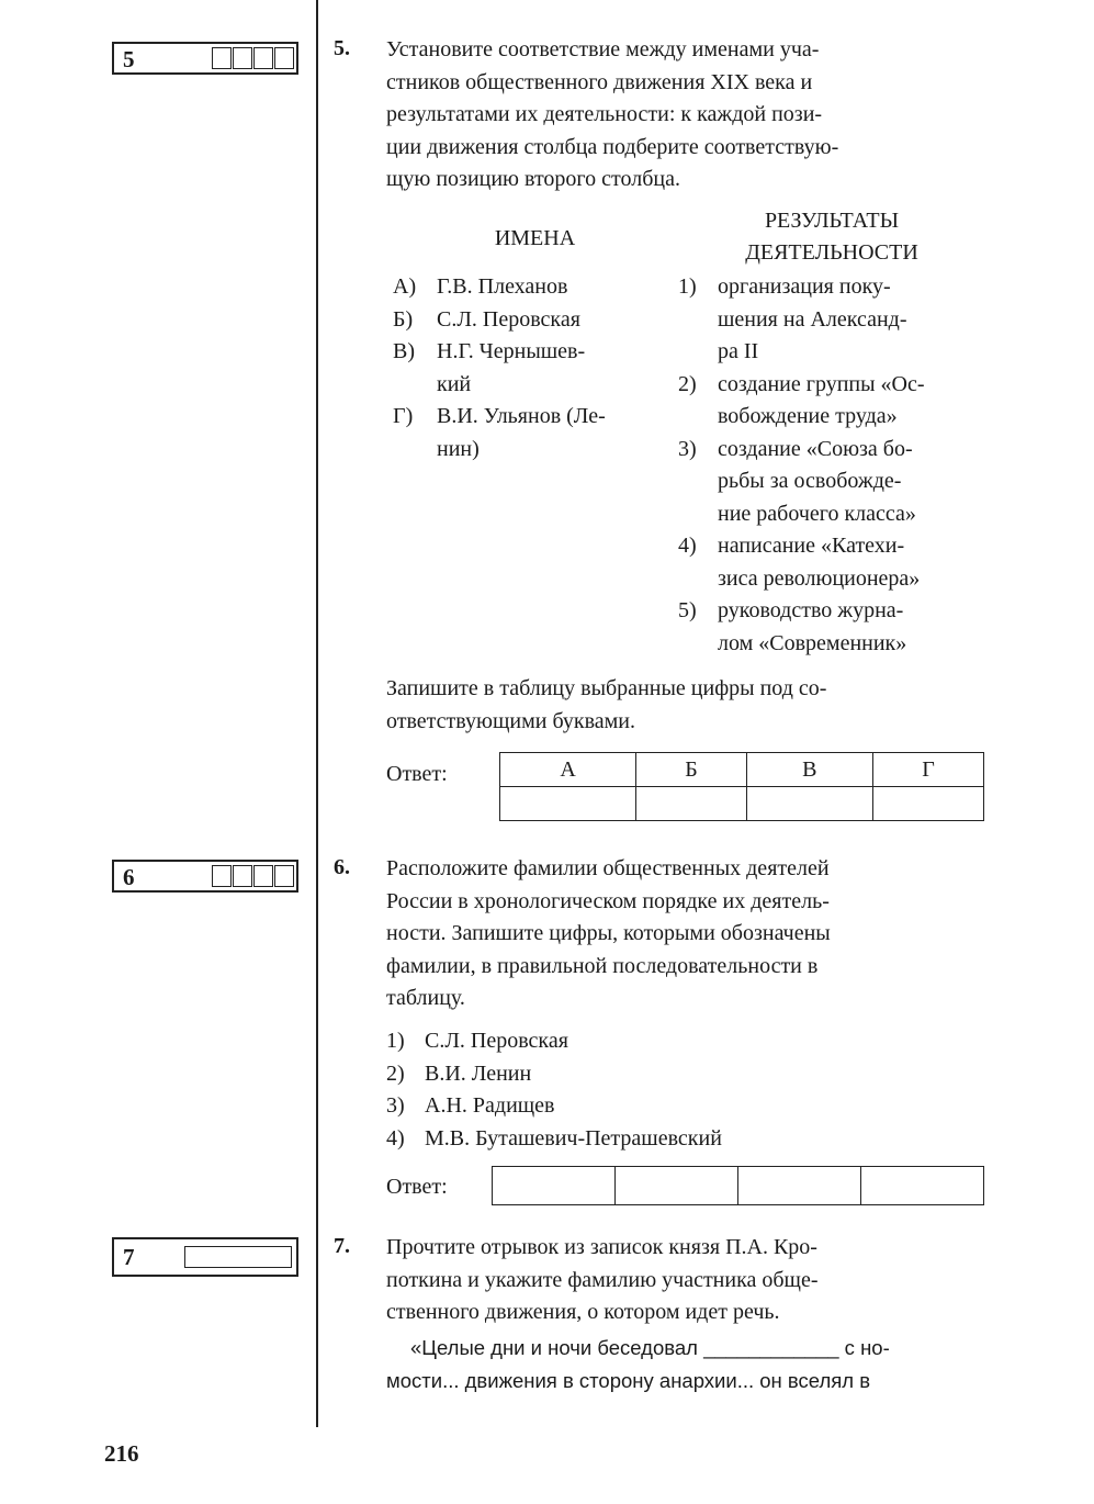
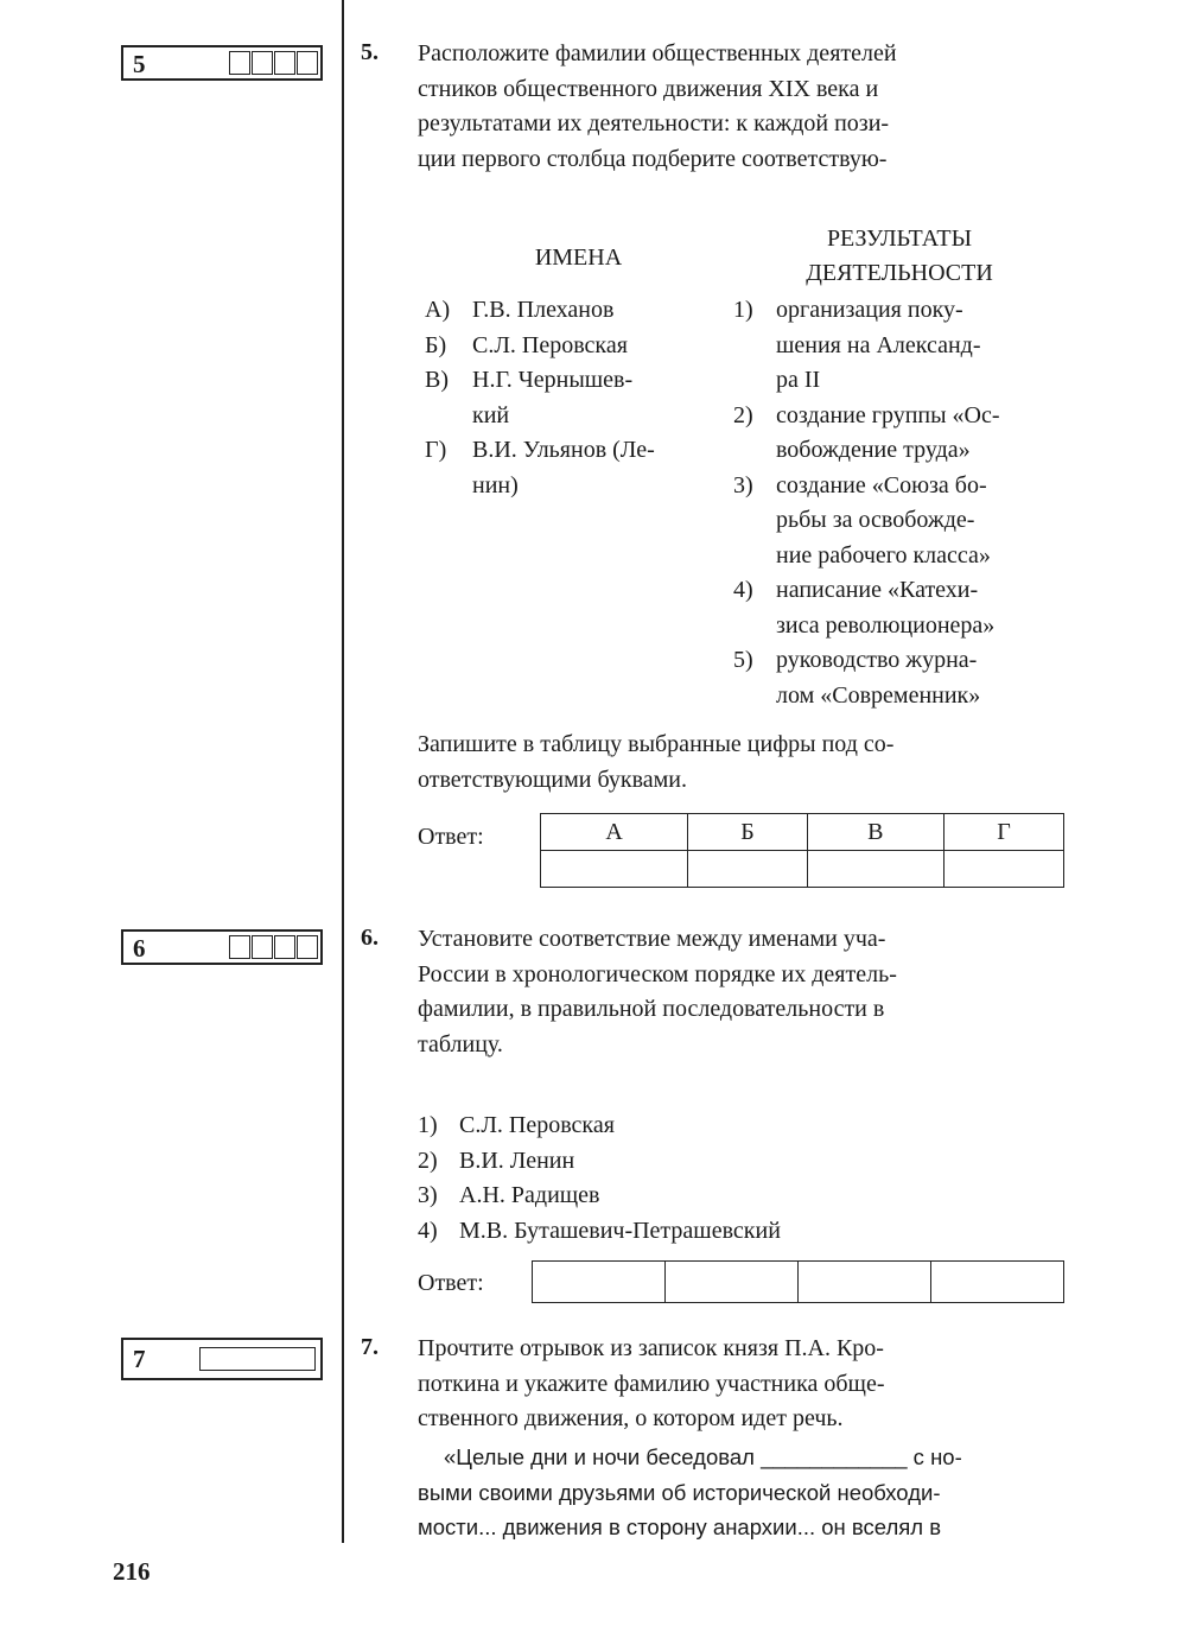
  5
  5.
- Установите соответствие между именами уча-
+ Расположите фамилии общественных деятелей
  стников общественного движения XIX века и
  результатами их деятельности: к каждой пози-
- ции движения столбца подберите соответствую-
+ ции первого столбца подберите соответствую-
- щую позицию второго столбца.
  ИМЕНА
  РЕЗУЛЬТАТЫ
  ДЕЯТЕЛЬНОСТИ
  А)
  Г.В. Плеханов
  Б)
  С.Л. Перовская
  В)
  Н.Г. Чернышев-
  кий
  Г)
  В.И. Ульянов (Ле-
  нин)
  1)
  организация поку-
  шения на Александ-
  ра II
  2)
  создание группы «Ос-
  вобождение труда»
  3)
  создание «Союза бо-
  рьбы за освобожде-
  ние рабочего класса»
  4)
  написание «Катехи-
  зиса революционера»
  5)
  руководство журна-
  лом «Современник»
  Запишите в таблицу выбранные цифры под со-
  ответствующими буквами.
  Ответ:
  А	Б	В	Г
  6
  6.
- Расположите фамилии общественных деятелей
+ Установите соответствие между именами уча-
  России в хронологическом порядке их деятель-
- ности. Запишите цифры, которыми обозначены
  фамилии, в правильной последовательности в
  таблицу.
  1)
  С.Л. Перовская
  2)
  В.И. Ленин
  3)
  А.Н. Радищев
  4)
  М.В. Буташевич-Петрашевский
  Ответ:
  7
  7.
  Прочтите отрывок из записок князя П.А. Кро-
  поткина и укажите фамилию участника обще-
  ственного движения, о котором идет речь.
  «Целые дни и ночи беседовал ____________ с но-
+ выми своими друзьями об исторической необходи-
  мости... движения в сторону анархии... он вселял в
  216
